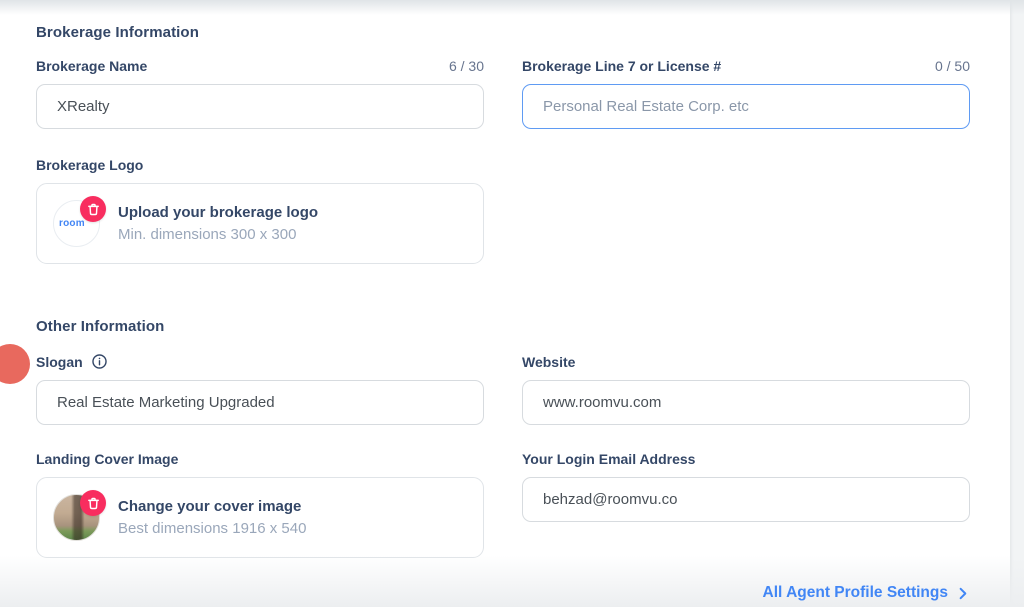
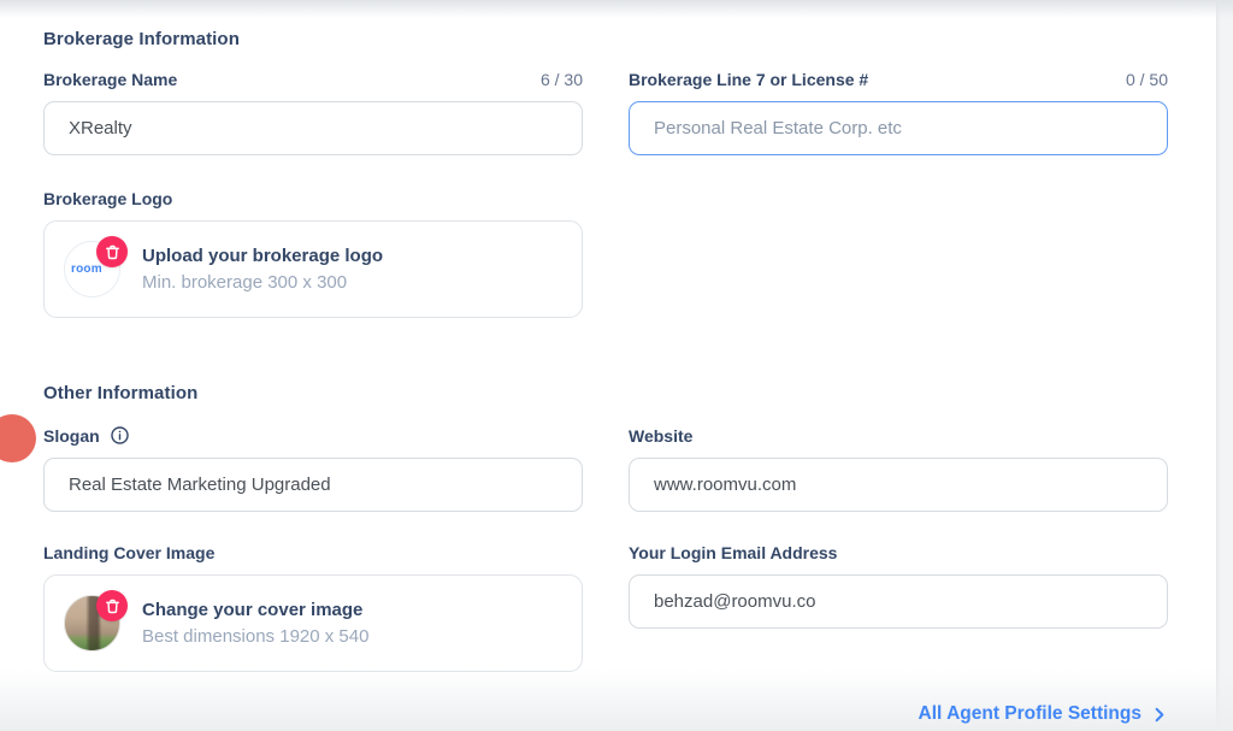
  Brokerage Information
  Brokerage Name
  6 / 30
  XRealty
  Brokerage Line 7 or License #
  0 / 50
  Personal Real Estate Corp. etc
  Brokerage Logo
  room
  Upload your brokerage logo
- Min. dimensions 300 x 300
+ Min. brokerage 300 x 300
  Other Information
  Slogan
  Real Estate Marketing Upgraded
  Website
  www.roomvu.com
  Landing Cover Image
  Change your cover image
- Best dimensions 1916 x 540
+ Best dimensions 1920 x 540
  Your Login Email Address
  behzad@roomvu.co
  All Agent Profile Settings
